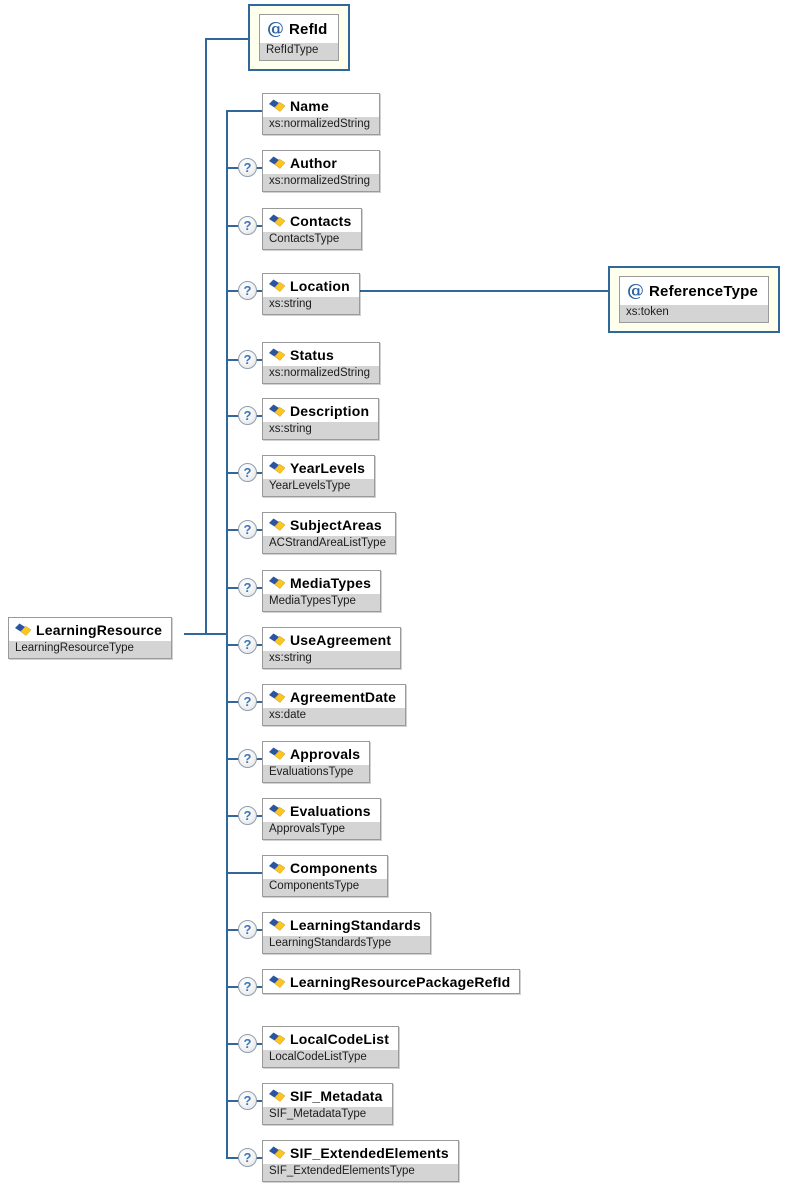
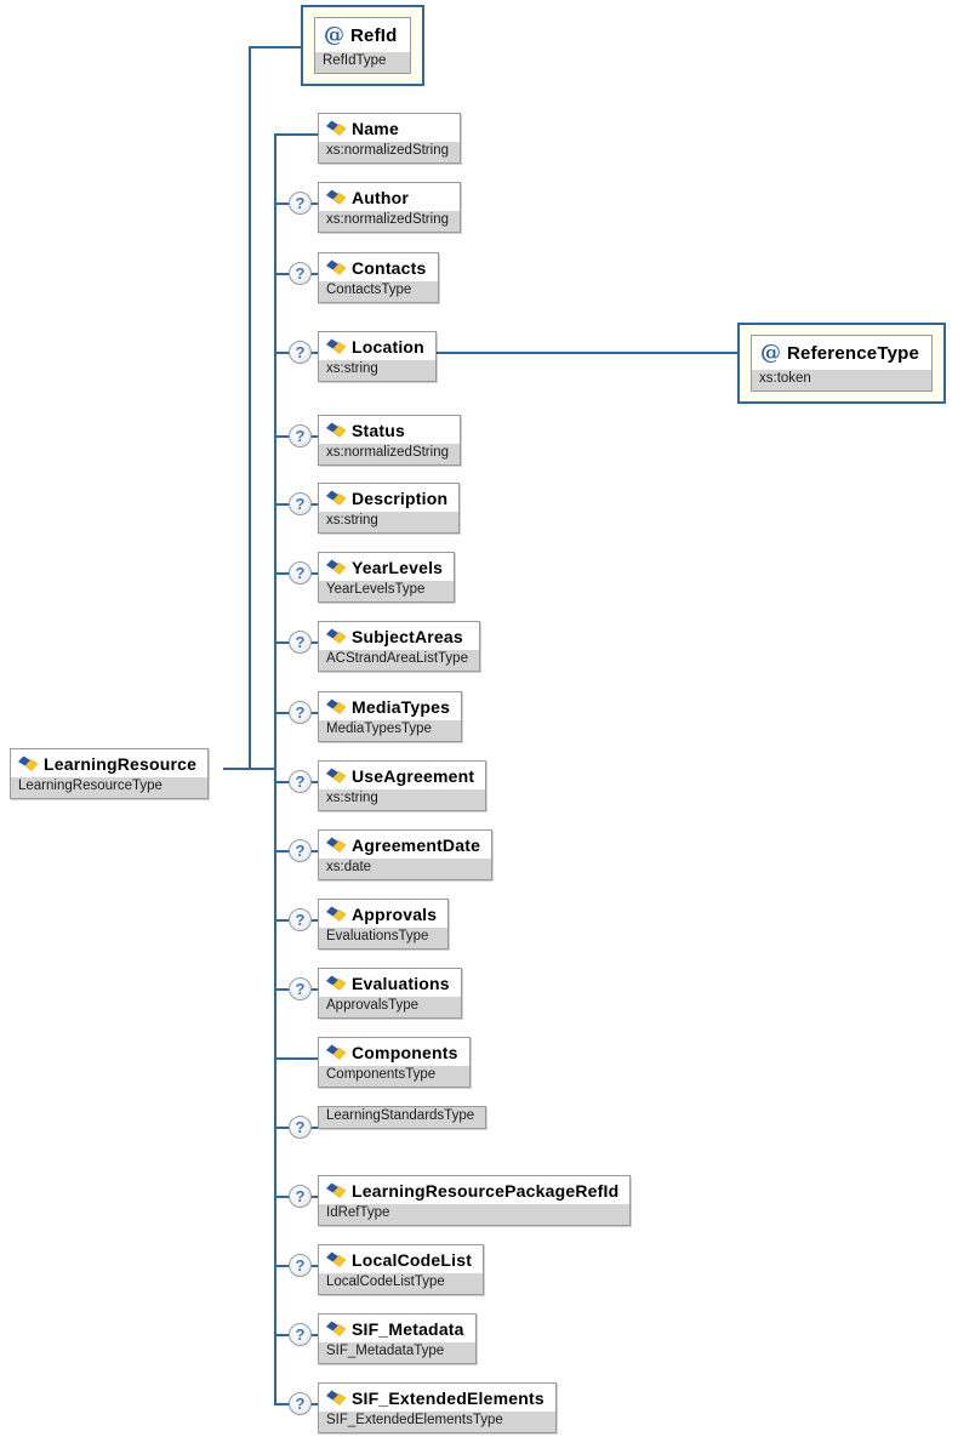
  LearningResource
  LearningResourceType
  @
  RefId
  RefIdType
  @
  ReferenceType
  xs:token
  Name
  xs:normalizedString
  ?
  Author
  xs:normalizedString
  ?
  Contacts
  ContactsType
  ?
  Location
  xs:string
  ?
  Status
  xs:normalizedString
  ?
  Description
  xs:string
  ?
  YearLevels
  YearLevelsType
  ?
  SubjectAreas
  ACStrandAreaListType
  ?
  MediaTypes
  MediaTypesType
  ?
  UseAgreement
  xs:string
  ?
  AgreementDate
  xs:date
  ?
  Approvals
  EvaluationsType
  ?
  Evaluations
  ApprovalsType
  Components
  ComponentsType
  ?
- LearningStandards
  LearningStandardsType
  ?
  LearningResourcePackageRefId
+ IdRefType
  ?
  LocalCodeList
  LocalCodeListType
  ?
  SIF_Metadata
  SIF_MetadataType
  ?
  SIF_ExtendedElements
  SIF_ExtendedElementsType
